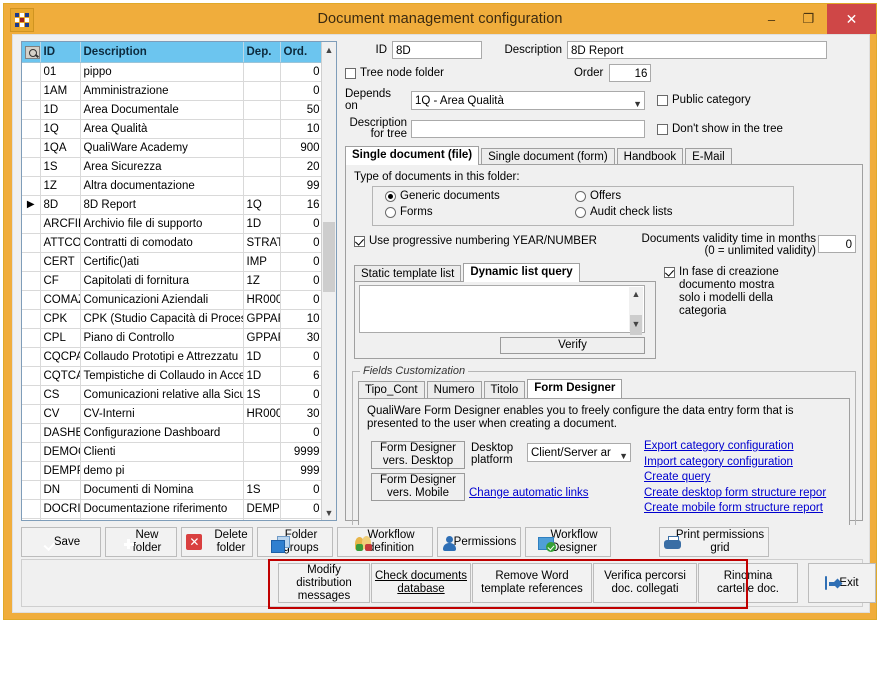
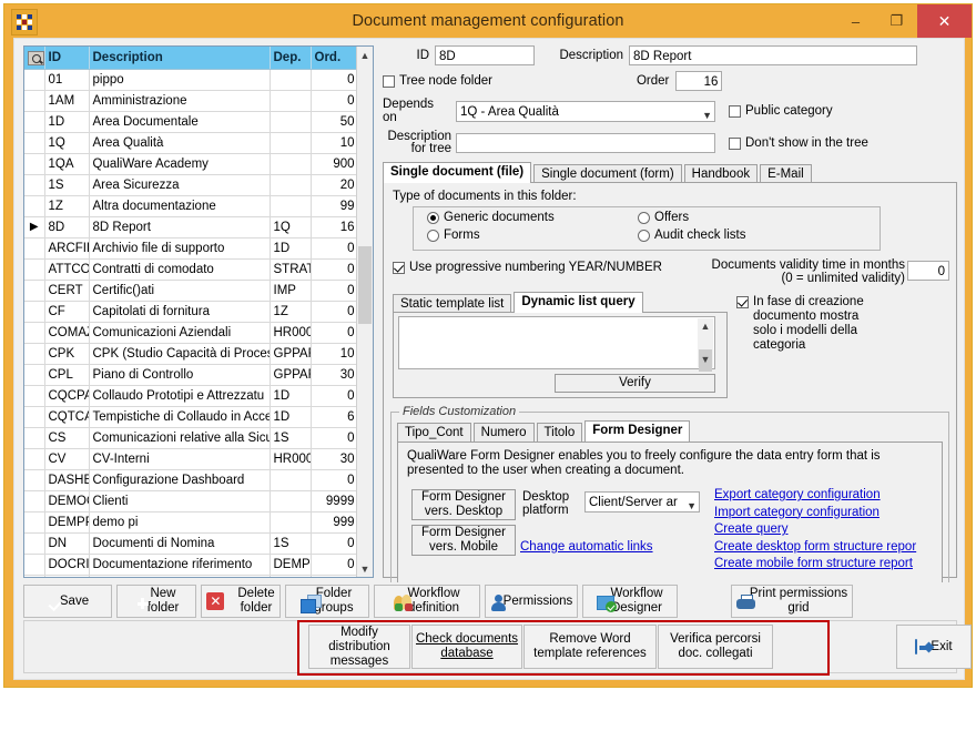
  Document management configuration
  –
  ❐
  ✕
  	ID	Description	Dep.	Ord.
  	01	pippo		0
  	1AM	Amministrazione		0
  	1D	Area Documentale		50
  	1Q	Area Qualità		10
  	1QA	QualiWare Academy		900
  	1S	Area Sicurezza		20
  	1Z	Altra documentazione		99
  ▶	8D	8D Report	1Q	16
  	ARCFI	Archivio file di supporto	1D	0
  	ATTCO	Contratti di comodato	STRA	0
  	CERT	Certific()ati	IMP	0
  	CF	Capitolati di fornitura	1Z	0
  	COMA	Comunicazioni Aziendali	HR000	0
  	CPK	CPK (Studio Capacità di Proce	GPPA	10
  	CPL	Piano di Controllo	GPPA	30
  	CQCP	Collaudo Prototipi e Attrezzatu	1D	0
  	CQTC	Tempistiche di Collaudo in Acce	1D	6
  	CS	Comunicazioni relative alla Sic	1S	0
  	CV	CV-Interni	HR000	30
  	DASHB	Configurazione Dashboard		0
  	DEMO	Clienti		9999
  	DEMP	demo pi		999
  	DN	Documenti di Nomina	1S	0
  	DOCRI	Documentazione riferimento	DEMP	0
  ▲
  ▼
  ID
  8D
  Description
  8D Report
  Tree node folder
  Order
  16
  Depends on
  1Q - Area Qualità
  ▼
  Public category
  Description
  for tree
  Don't show in the tree
  Single document (file)
  Single document (form)
  Handbook
  E-Mail
  Type of documents in this folder:
  Generic documents
  Offers
  Forms
  Audit check lists
  Use progressive numbering YEAR/NUMBER
  Documents validity time in months
  (0 = unlimited validity)
  0
  Static template list
  Dynamic list query
  ▲
  ▼
  Verify
  In fase di creazione documento mostra solo i modelli della categoria
  Fields Customization
  Tipo_Cont
  Numero
  Titolo
  Form Designer
  QualiWare Form Designer enables you to freely configure the data entry form that is
  presented to the user when creating a document.
  Form Designer
  vers. Desktop
  Form Designer
  vers. Mobile
  Desktop
  platform
  Client/Server ar
  ▼
  Change automatic links
  Export category configuration
  Import category configuration
  Create query
  Create desktop form structure repor
  Create mobile form structure report
  Save
  New
  folder
  ✕
  Delete
  folder
  older
  groups
  Workflow
  efinition
  Permissions
  Workflow
  esigner
  Print permissions
  grid
  Modify
  distribution
  messages
  Check documents
  database
  Remove Word
  template references
  Verifica percorsi
  doc. collegati
- Rinomina
- cartelle doc.
  Exit
